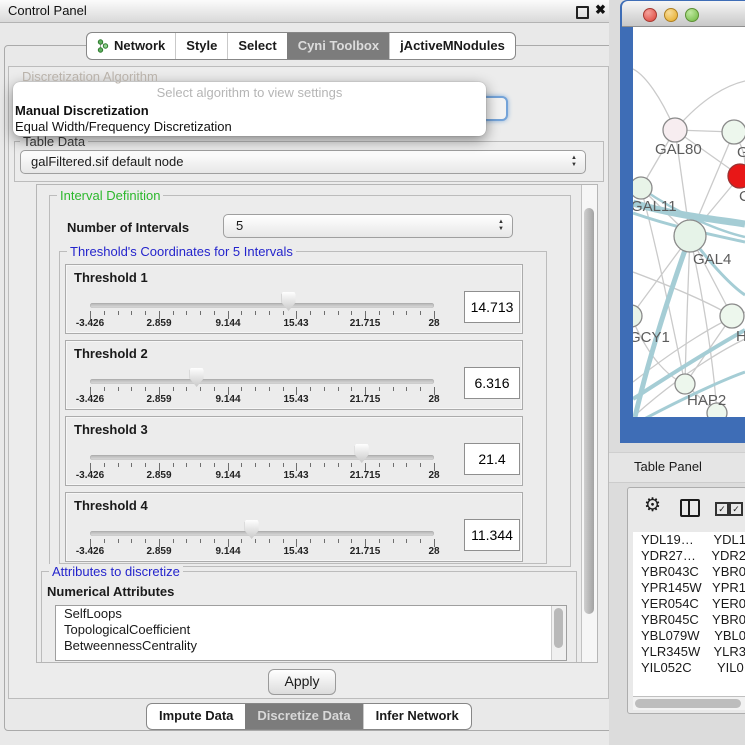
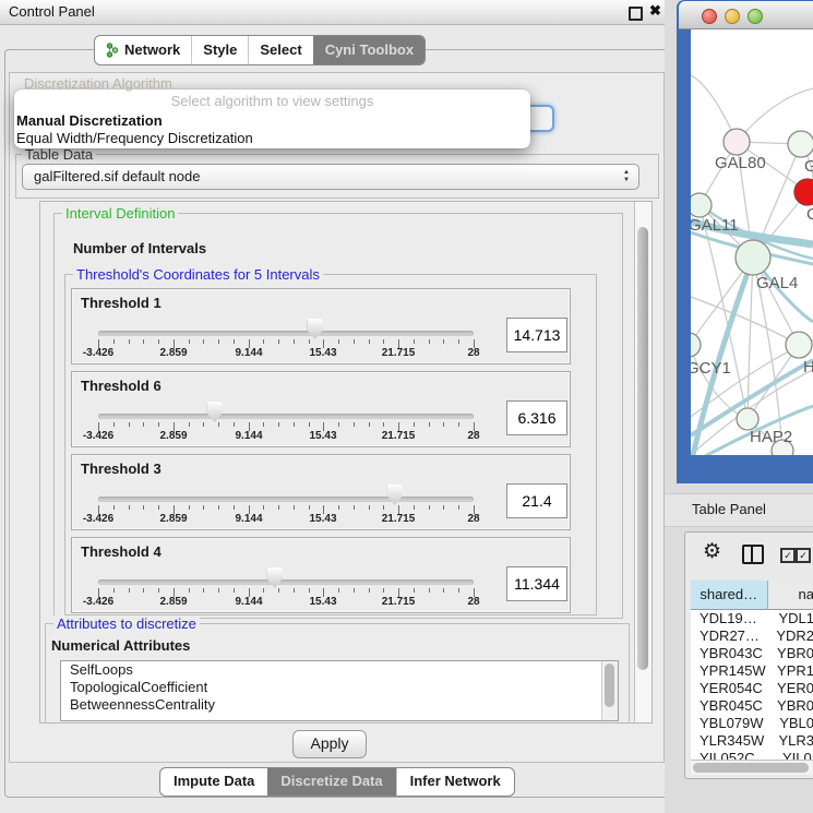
  Control Panel
  ✖
  Network
  Style
  Select
  Cyni Toolbox
- jActiveMNodules
  Discretization Algorithm
  Select algorithm to view settings
  Manual Discretization
  Equal Width/Frequency Discretization
  Table Data
  galFiltered.sif default node
  Interval Definition
  Number of Intervals
- 5
  Threshold's Coordinates for 5 Intervals
  Threshold 1
  -3.426
  2.859
  9.144
  15.43
  21.715
  28
  14.713
- Threshold 2
+ Threshold 6
  -3.426
  2.859
  9.144
  15.43
  21.715
  28
  6.316
  Threshold 3
  -3.426
  2.859
  9.144
  15.43
  21.715
  28
  21.4
  Threshold 4
  -3.426
  2.859
  9.144
  15.43
  21.715
  28
  11.344
  Attributes to discretize
  Numerical Attributes
  SelfLoops
  TopologicalCoefficient
  BetweennessCentrality
  Apply
  Impute Data
  Discretize Data
  Infer Network
  GAL80
  C
  GAL11
  GAL4
  GCY1
  H
  HAP2
  Table Panel
  ⚙
  ✓
  ✓
+ shared…
+ na
  YDL19…
  YDL1
  YDR27…
  YDR2
  YBR043C
  YBR0
  YPR145W
  YPR1
  YER054C
  YER0
  YBR045C
  YBR0
  YBL079W
  YBL0
  YLR345W
  YLR3
  YIL052C
  YIL0
